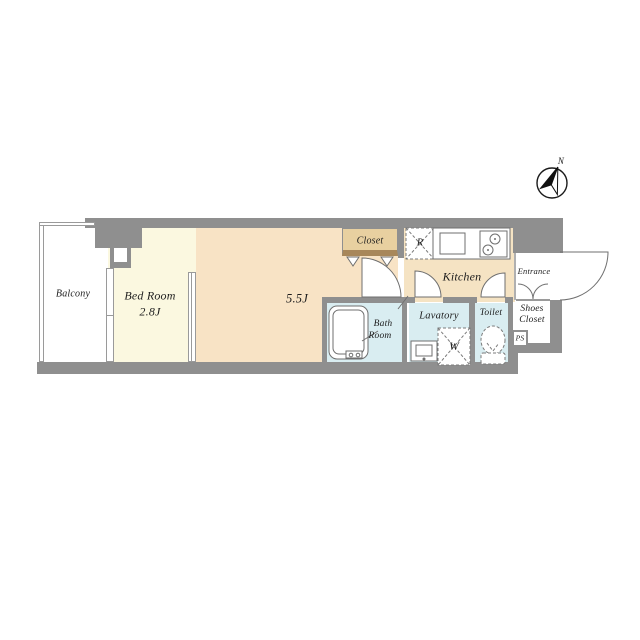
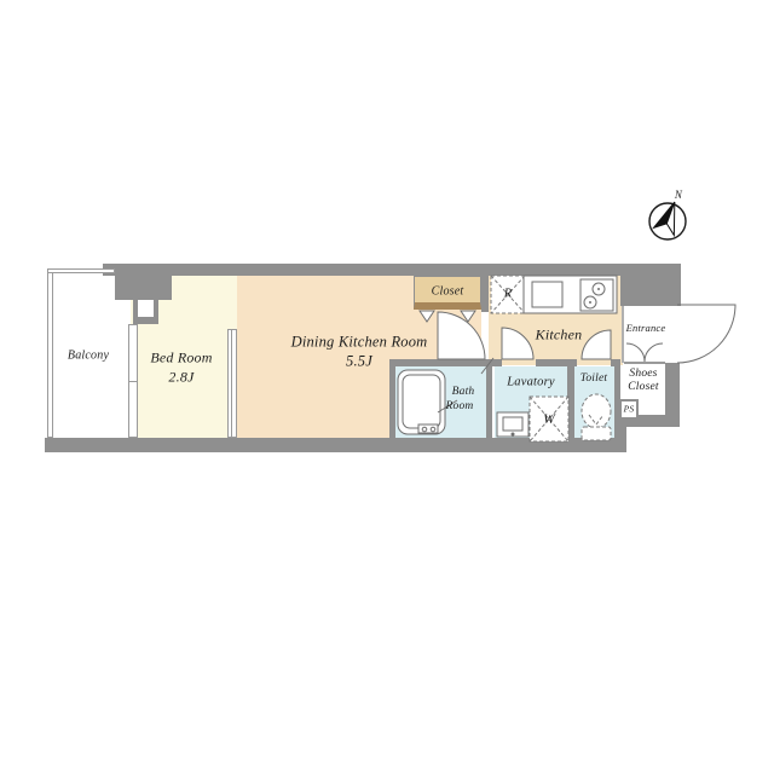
  Balcony
  Bed Room
  2.8J
+ Dining Kitchen Room
  5.5J
  Closet
  Kitchen
  Entrance
  Shoes
  Closet
  PS
  Toilet
  Lavatory
  Bath
  Room
  R
  W
  N
